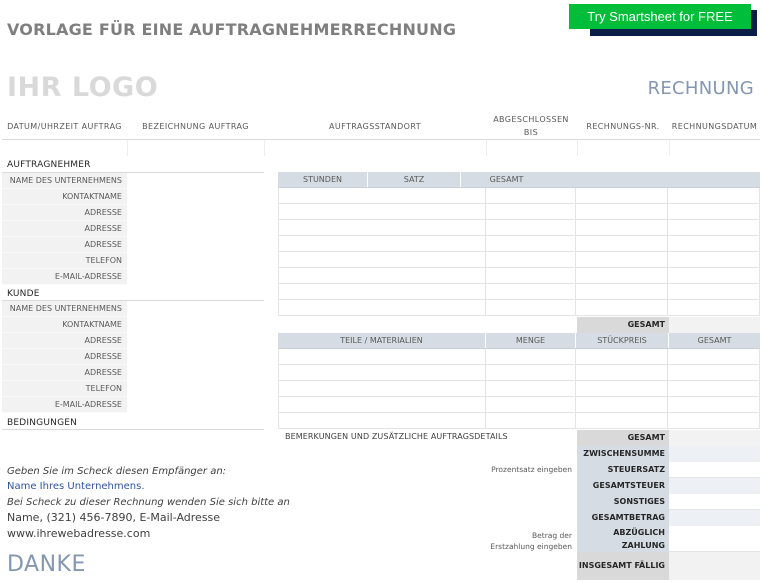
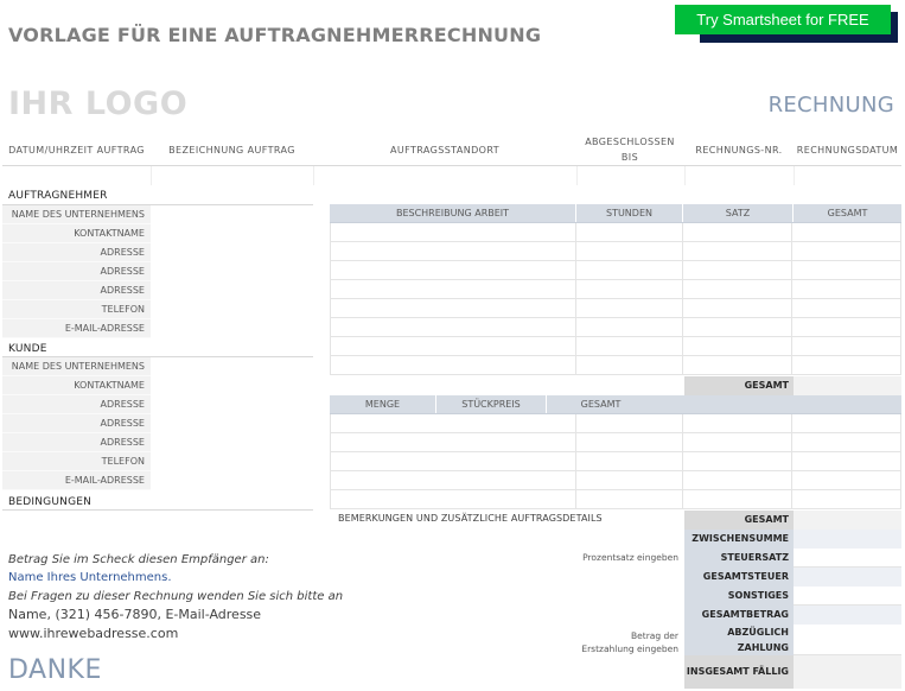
  VORLAGE FÜR EINE AUFTRAGNEHMERRECHNUNG
  Try Smartsheet for FREE
  IHR LOGO
  RECHNUNG
  DATUM/UHRZEIT AUFTRAG
  BEZEICHNUNG AUFTRAG
  AUFTRAGSSTANDORT
  ABGESCHLOSSEN BIS
  RECHNUNGS-NR.
  RECHNUNGSDATUM
  AUFTRAGNEHMER
  NAME DES UNTERNEHMENS
  KONTAKTNAME
  ADRESSE
  ADRESSE
  ADRESSE
  TELEFON
  E-MAIL-ADRESSE
  KUNDE
  NAME DES UNTERNEHMENS
  KONTAKTNAME
  ADRESSE
  ADRESSE
  ADRESSE
  TELEFON
  E-MAIL-ADRESSE
  BEDINGUNGEN
+ BESCHREIBUNG ARBEIT
  STUNDEN
  SATZ
  GESAMT
  GESAMT
- TEILE / MATERIALIEN
  MENGE
  STÜCKPREIS
  GESAMT
  BEMERKUNGEN UND ZUSÄTZLICHE AUFTRAGSDETAILS
  GESAMT
  ZWISCHENSUMME
  Prozentsatz eingeben
  STEUERSATZ
  GESAMTSTEUER
  SONSTIGES
  GESAMTBETRAG
  Betrag der
  Erstzahlung eingeben
  ABZÜGLICH
  ZAHLUNG
  INSGESAMT FÄLLIG
- Geben Sie im Scheck diesen Empfänger an:
+ Betrag Sie im Scheck diesen Empfänger an:
  Name Ihres Unternehmens.
- Bei Scheck zu dieser Rechnung wenden Sie sich bitte an
+ Bei Fragen zu dieser Rechnung wenden Sie sich bitte an
  Name, (321) 456-7890, E-Mail-Adresse
  www.ihrewebadresse.com
  DANKE
